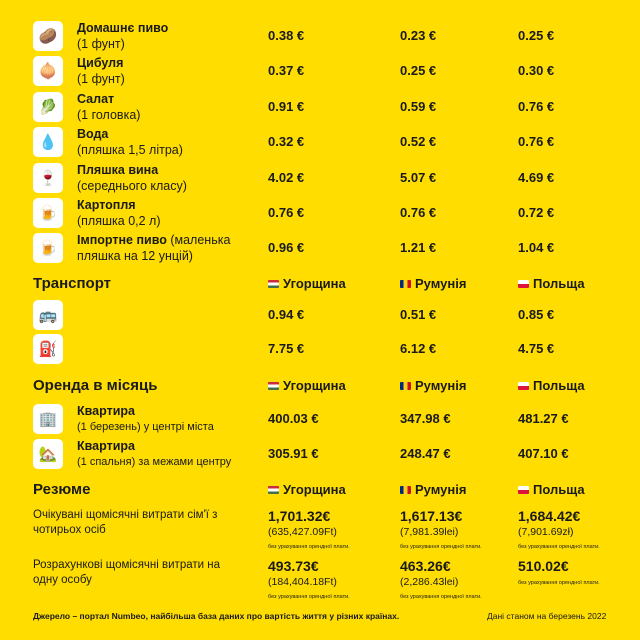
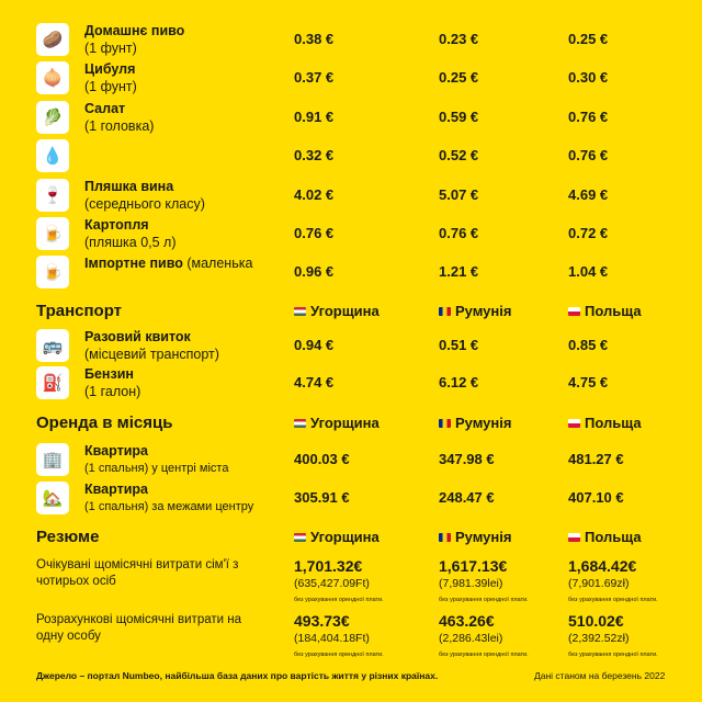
  🥔
  Домашнє пиво
  (1 фунт)
  0.38 €
  0.23 €
  0.25 €
  🧅
  Цибуля
  (1 фунт)
  0.37 €
  0.25 €
  0.30 €
  🥬
  Салат
  (1 головка)
  0.91 €
  0.59 €
  0.76 €
  💧
- Вода
- (пляшка 1,5 літра)
  0.32 €
  0.52 €
  0.76 €
  🍷
  Пляшка вина
  (середнього класу)
  4.02 €
  5.07 €
  4.69 €
  🍺
  Картопля
- (пляшка 0,2 л)
+ (пляшка 0,5 л)
  0.76 €
  0.76 €
  0.72 €
  🍺
  Імпортне пиво (маленька
- пляшка на 12 унцій)
  0.96 €
  1.21 €
  1.04 €
  Транспорт
  Угорщина
  Румунія
  Польща
  🚌
+ Разовий квиток
+ (місцевий транспорт)
  0.94 €
  0.51 €
  0.85 €
  ⛽
+ Бензин
+ (1 галон)
- 7.75 €
+ 4.74 €
  6.12 €
  4.75 €
  Оренда в місяць
  Угорщина
  Румунія
  Польща
  🏢
  Квартира
- (1 березень) у центрі міста
+ (1 спальня) у центрі міста
  400.03 €
  347.98 €
  481.27 €
  🏡
  Квартира
  (1 спальня) за межами центру
  305.91 €
  248.47 €
  407.10 €
  Резюме
  Угорщина
  Румунія
  Польща
  Очікувані щомісячні витрати сім'ї з чотирьох осіб
  1,701.32€
  (635,427.09Ft)
  1,617.13€
  (7,981.39lei)
  1,684.42€
  (7,901.69zł)
  Розрахункові щомісячні витрати на одну особу
  493.73€
  (184,404.18Ft)
  463.26€
  (2,286.43lei)
  510.02€
+ (2,392.52zł)
  Джерело – портал Numbeo, найбільша база даних про вартість життя у різних країнах.
  Дані станом на березень 2022
